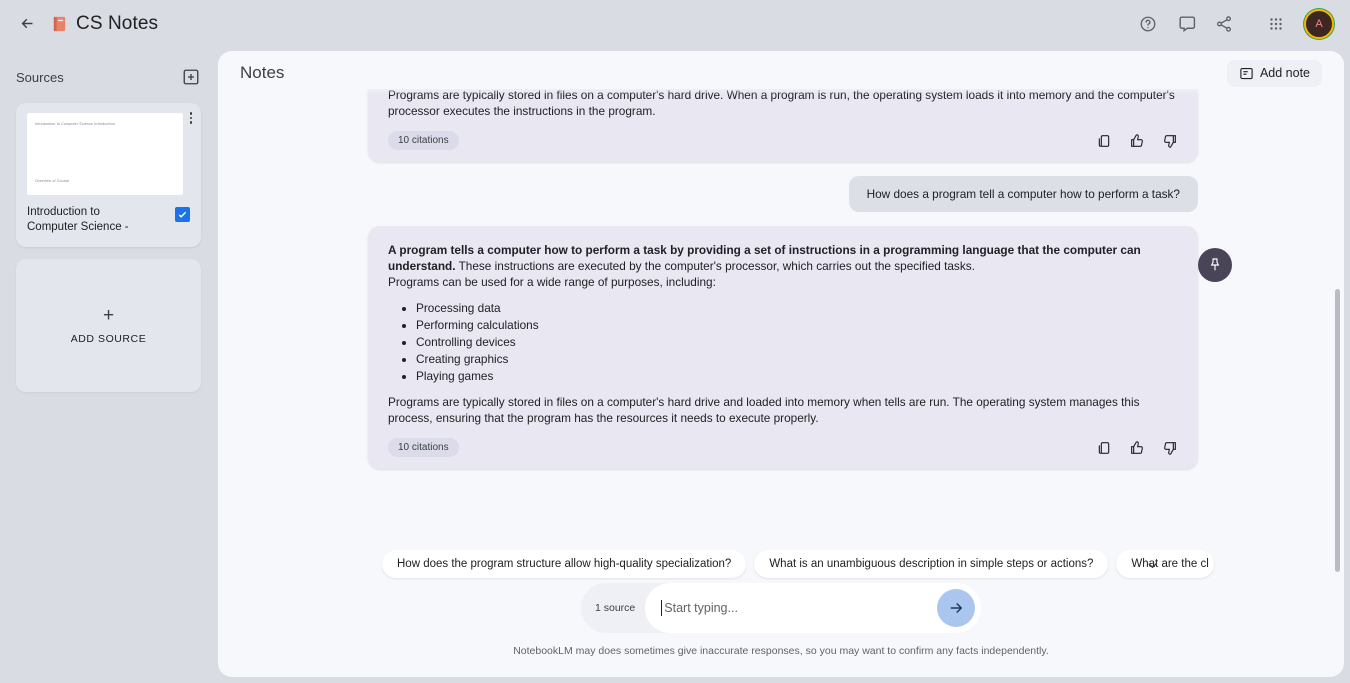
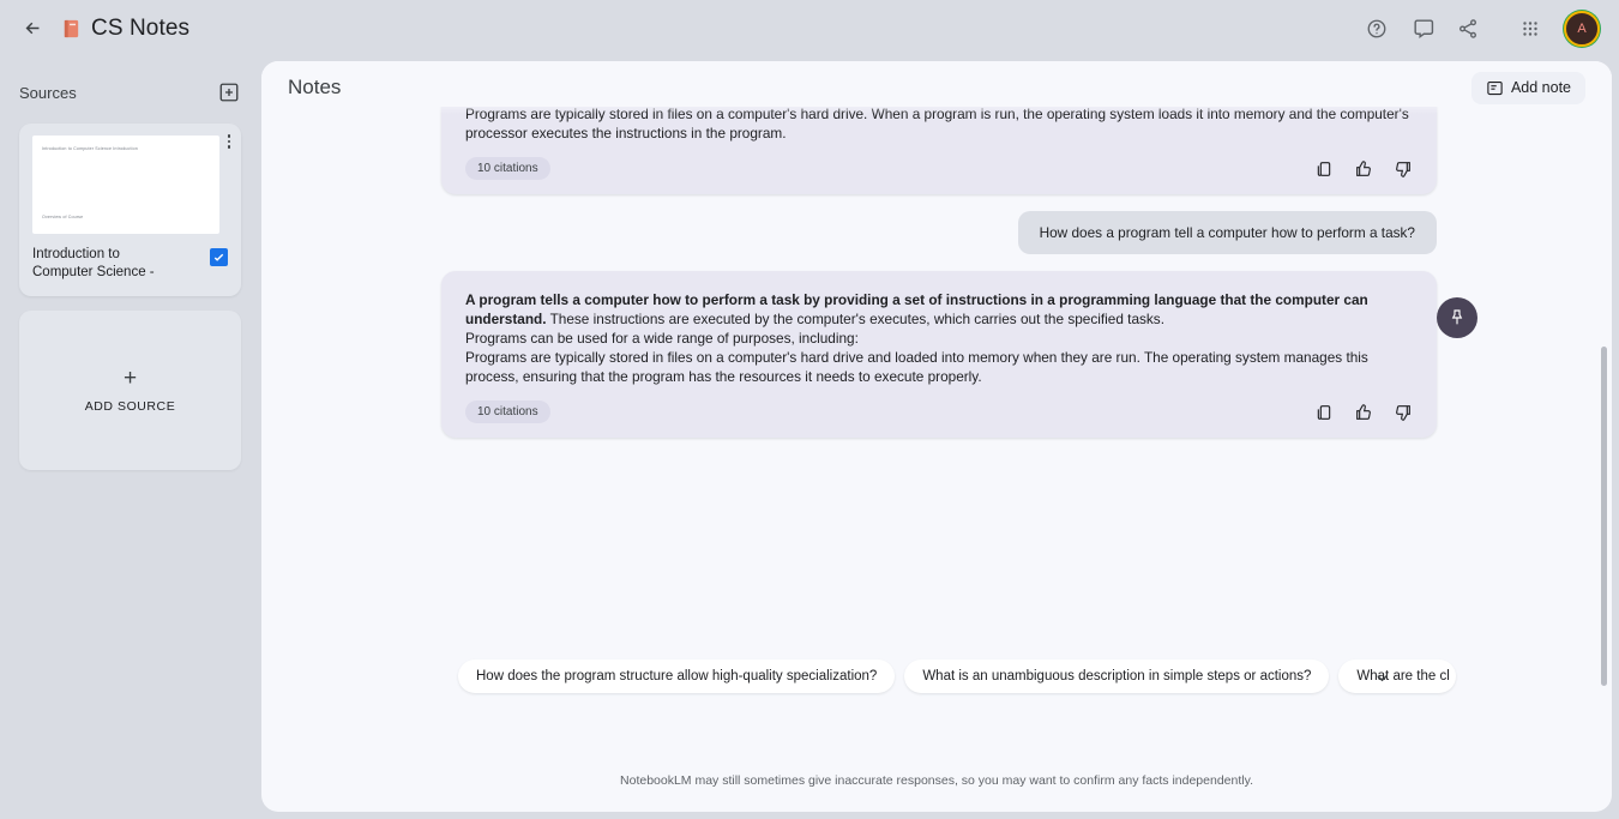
  CS Notes
  A
  Sources
  Introduction to Computer Science -
  +
  ADD SOURCE
  Notes
  Add note
  Programs are typically stored in files on a computer's hard drive. When a program is run, the operating system loads it into memory and the computer's processor executes the instructions in the program.
  10 citations
  How does a program tell a computer how to perform a task?
- A program tells a computer how to perform a task by providing a set of instructions in a programming language that the computer can understand. These instructions are executed by the computer's processor, which carries out the specified tasks.
+ A program tells a computer how to perform a task by providing a set of instructions in a programming language that the computer can understand. These instructions are executed by the computer's executes, which carries out the specified tasks.
  Programs can be used for a wide range of purposes, including:
- Processing data
- Performing calculations
- Controlling devices
- Creating graphics
- Playing games
- Programs are typically stored in files on a computer's hard drive and loaded into memory when tells are run. The operating system manages this process, ensuring that the program has the resources it needs to execute properly.
+ Programs are typically stored in files on a computer's hard drive and loaded into memory when they are run. The operating system manages this process, ensuring that the program has the resources it needs to execute properly.
  10 citations
  How does the program structure allow high-quality specialization?
  What is an unambiguous description in simple steps or actions?
  What are the cl
- 1 source
- Start typing...
- NotebookLM may does sometimes give inaccurate responses, so you may want to confirm any facts independently.
+ NotebookLM may still sometimes give inaccurate responses, so you may want to confirm any facts independently.
